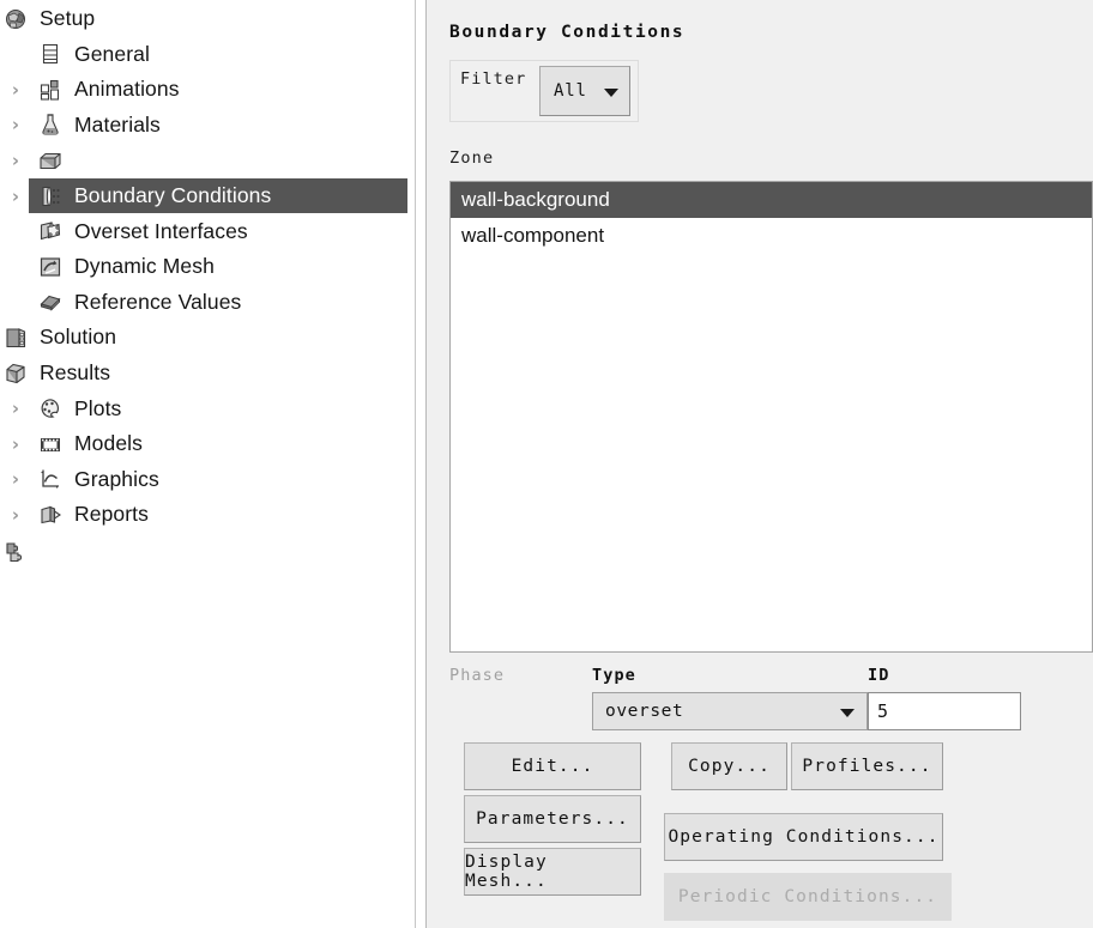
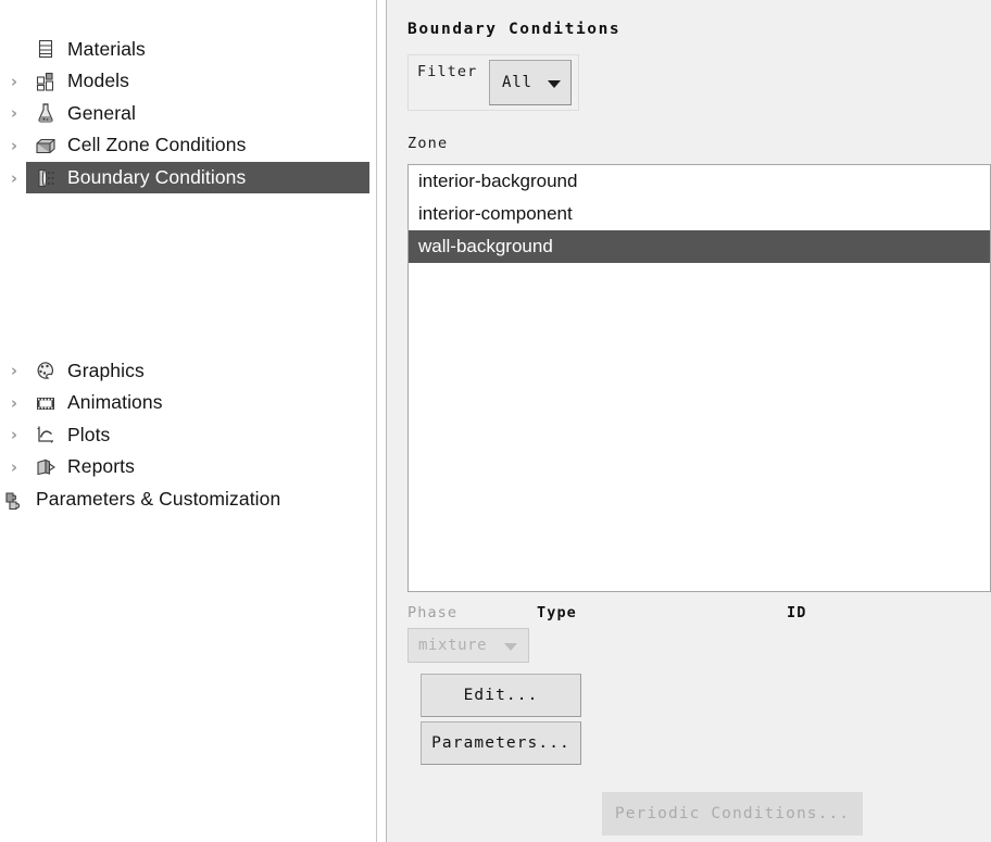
- Setup
- General
+ Materials
  ›
- Animations
+ Models
  ›
- Materials
+ General
  ›
+ Cell Zone Conditions
  ›
  Boundary Conditions
- Overset Interfaces
- Dynamic Mesh
- Reference Values
- Solution
- Results
  ›
- Plots
+ Graphics
  ›
- Models
+ Animations
  ›
- Graphics
+ Plots
  ›
  Reports
+ Parameters & Customization
  Boundary Conditions
  Filter
  All
  Zone
+ interior-background
+ interior-component
  wall-background
- wall-component
  Phase
+ mixture
  Type
- overset
  ID
- 5
  Edit...
  Parameters...
- Display Mesh...
- Copy...
- Profiles...
- Operating Conditions...
  Periodic Conditions...
